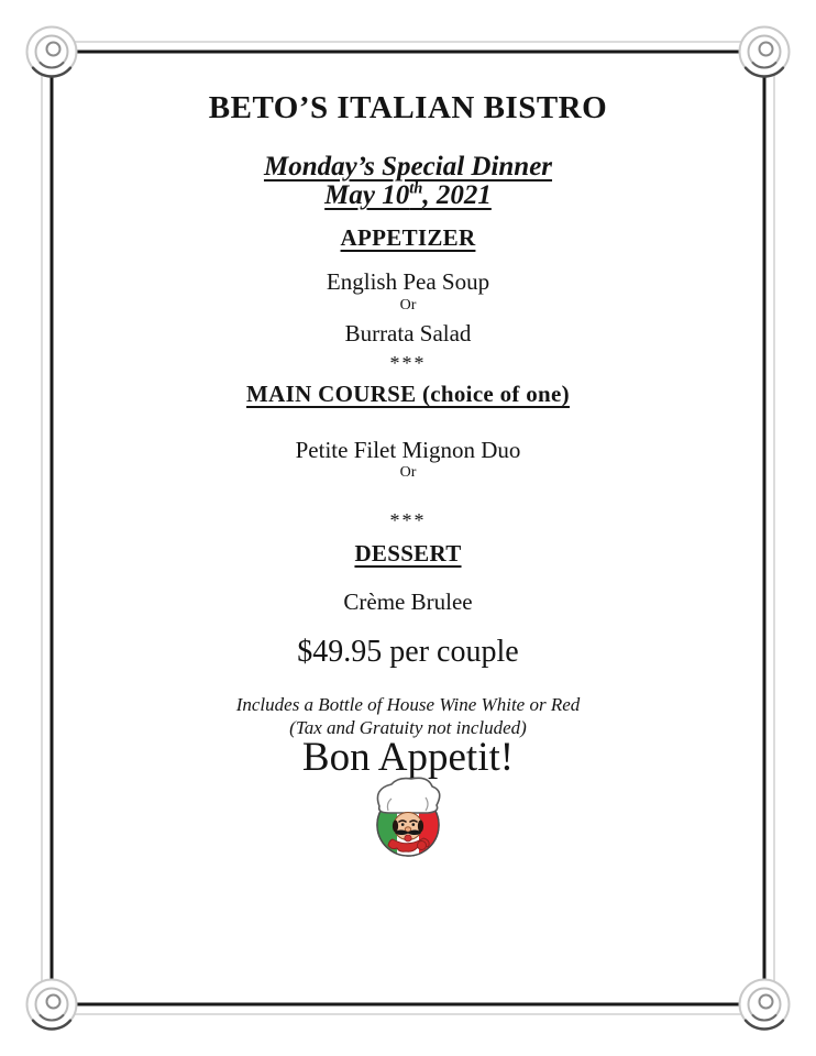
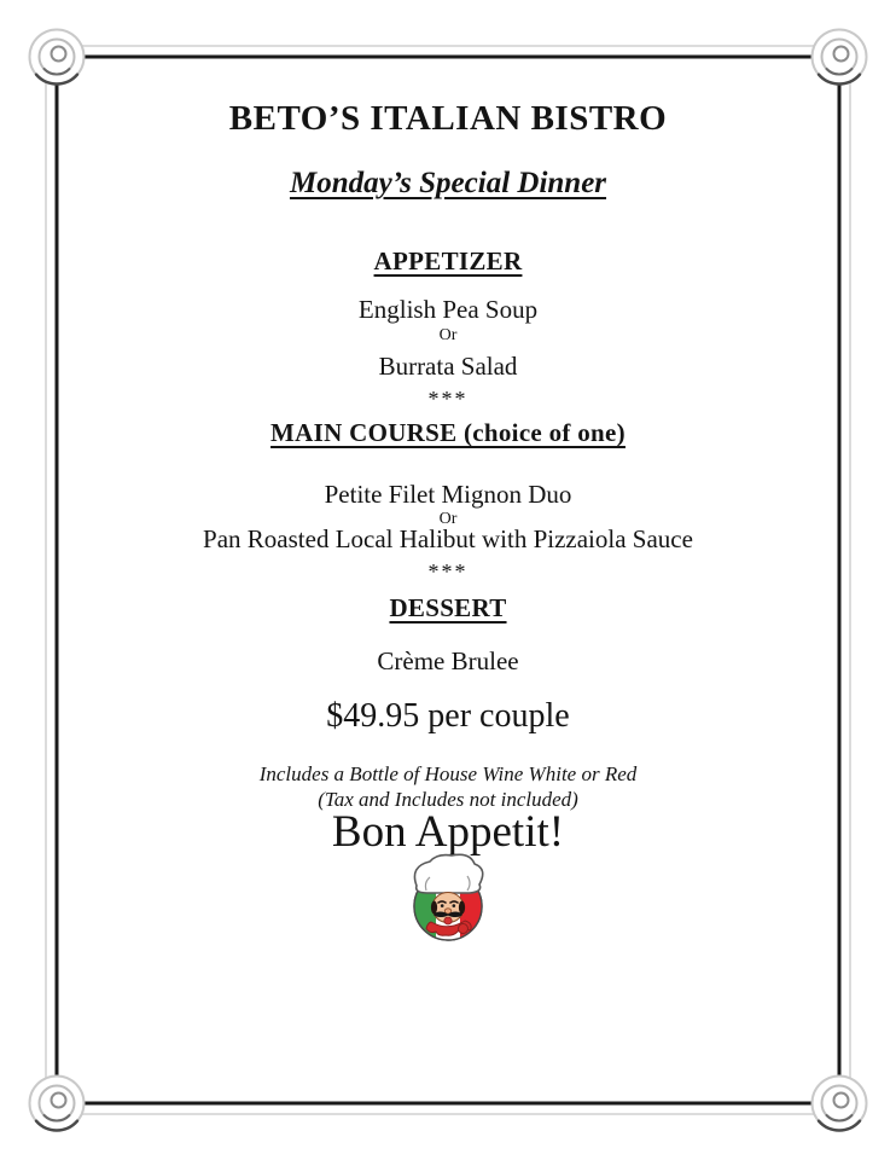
  BETO’S ITALIAN BISTRO
  Monday’s Special Dinner
- May 10th, 2021
  APPETIZER
  English Pea Soup
  Or
  Burrata Salad
  ***
  MAIN COURSE (choice of one)
  Petite Filet Mignon Duo
  Or
+ Pan Roasted Local Halibut with Pizzaiola Sauce
  ***
  DESSERT
  Crème Brulee
  $49.95 per couple
  Includes a Bottle of House Wine White or Red
- (Tax and Gratuity not included)
+ (Tax and Includes not included)
  Bon Appetit!
